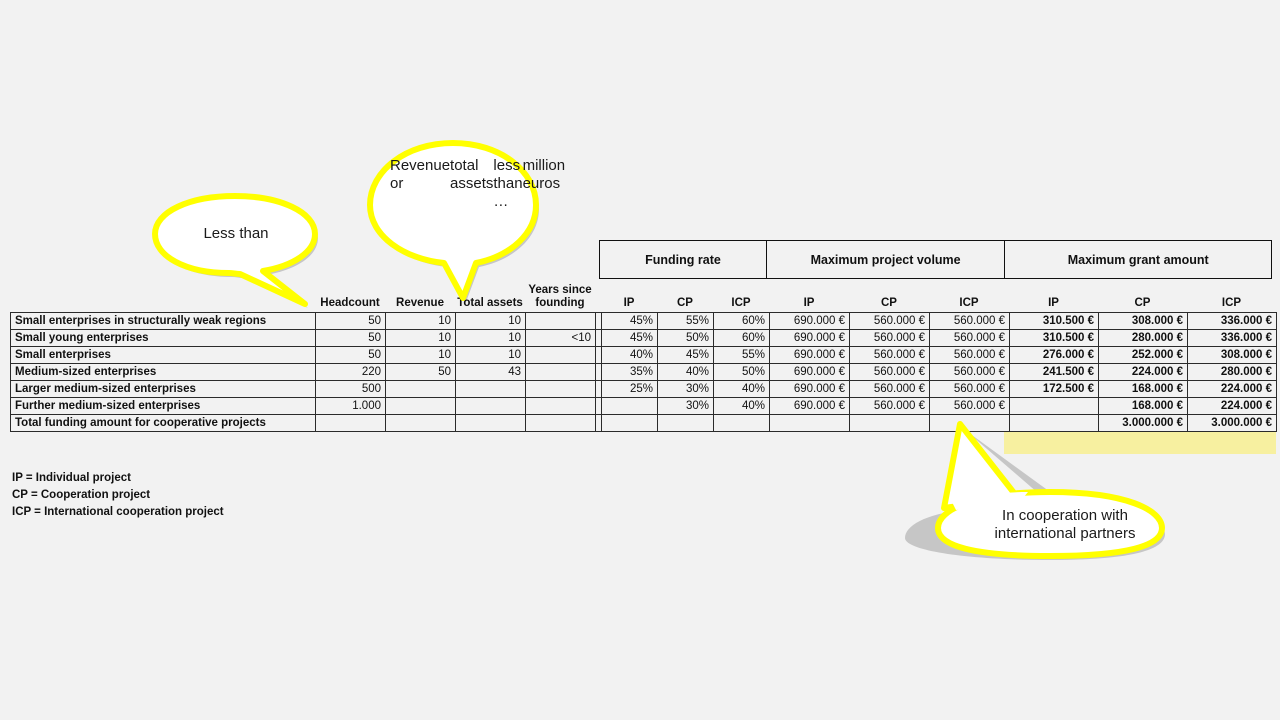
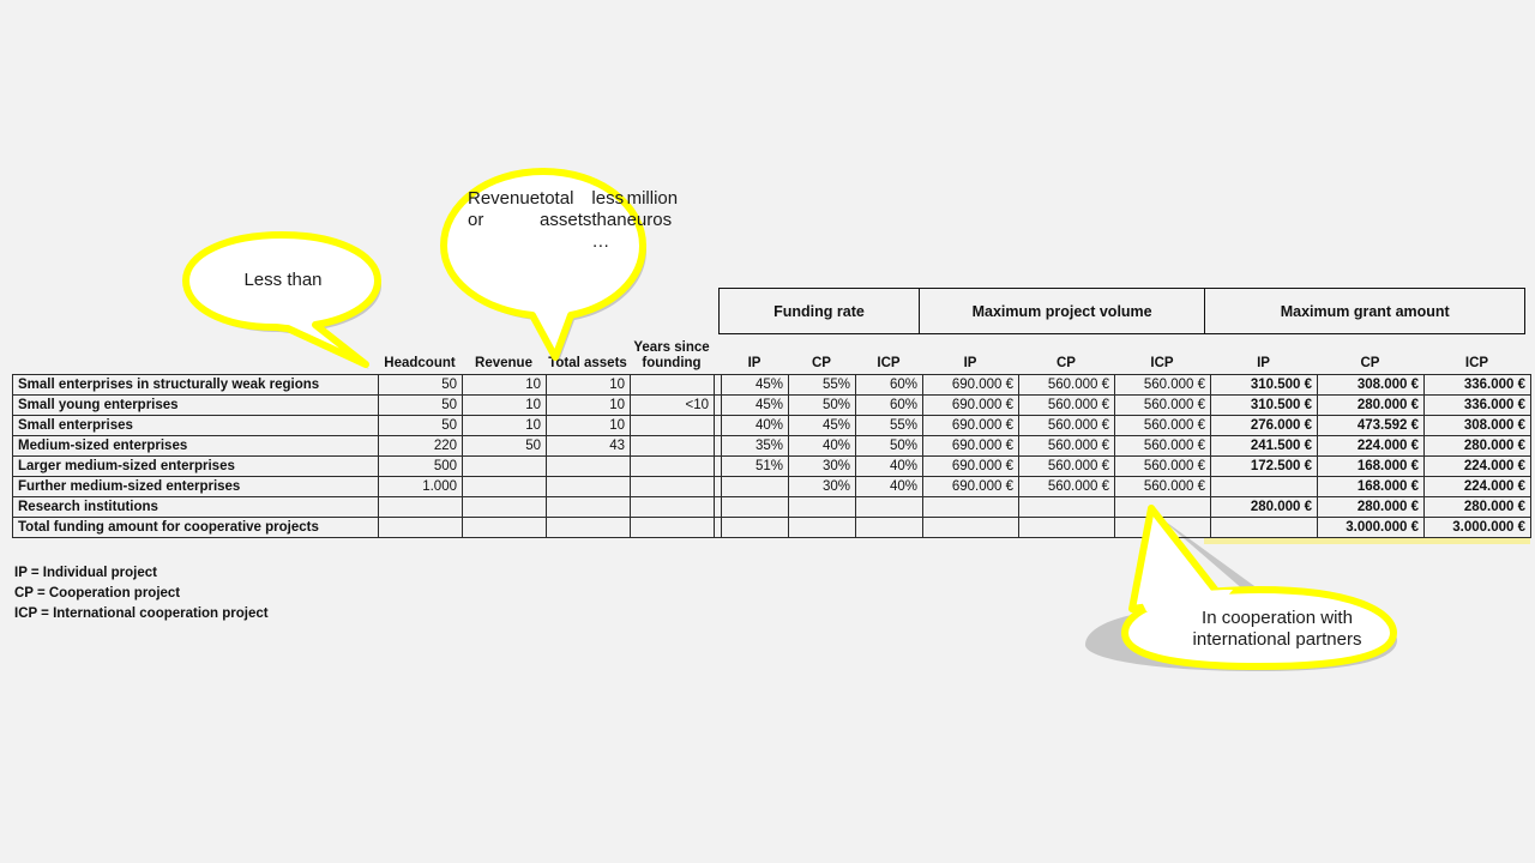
  Funding rate
  Maximum project volume
  Maximum grant amount
  Headcount
  Revenue
  Total assets
  Years since founding
  IP
  CP
  ICP
  IP
  CP
  ICP
  IP
  CP
  ICP
  Small enterprises in structurally weak regions	50	10	10			45%	55%	60%	690.000 €	560.000 €	560.000 €	310.500 €	308.000 €	336.000 €
  Small young enterprises	50	10	10	<10		45%	50%	60%	690.000 €	560.000 €	560.000 €	310.500 €	280.000 €	336.000 €
- Small enterprises	50	10	10			40%	45%	55%	690.000 €	560.000 €	560.000 €	276.000 €	252.000 €	308.000 €
+ Small enterprises	50	10	10			40%	45%	55%	690.000 €	560.000 €	560.000 €	276.000 €	473.592 €	308.000 €
  Medium-sized enterprises	220	50	43			35%	40%	50%	690.000 €	560.000 €	560.000 €	241.500 €	224.000 €	280.000 €
- Larger medium-sized enterprises	500					25%	30%	40%	690.000 €	560.000 €	560.000 €	172.500 €	168.000 €	224.000 €
+ Larger medium-sized enterprises	500					51%	30%	40%	690.000 €	560.000 €	560.000 €	172.500 €	168.000 €	224.000 €
  Further medium-sized enterprises	1.000						30%	40%	690.000 €	560.000 €	560.000 €		168.000 €	224.000 €
+ Research institutions												280.000 €	280.000 €	280.000 €
  Total funding amount for cooperative projects													3.000.000 €	3.000.000 €
  IP = Individual project
  CP = Cooperation project
  ICP = International cooperation project
  Less than
  Revenue or
  total assets
  less than …
  million euros
  In cooperation with
  international partners
